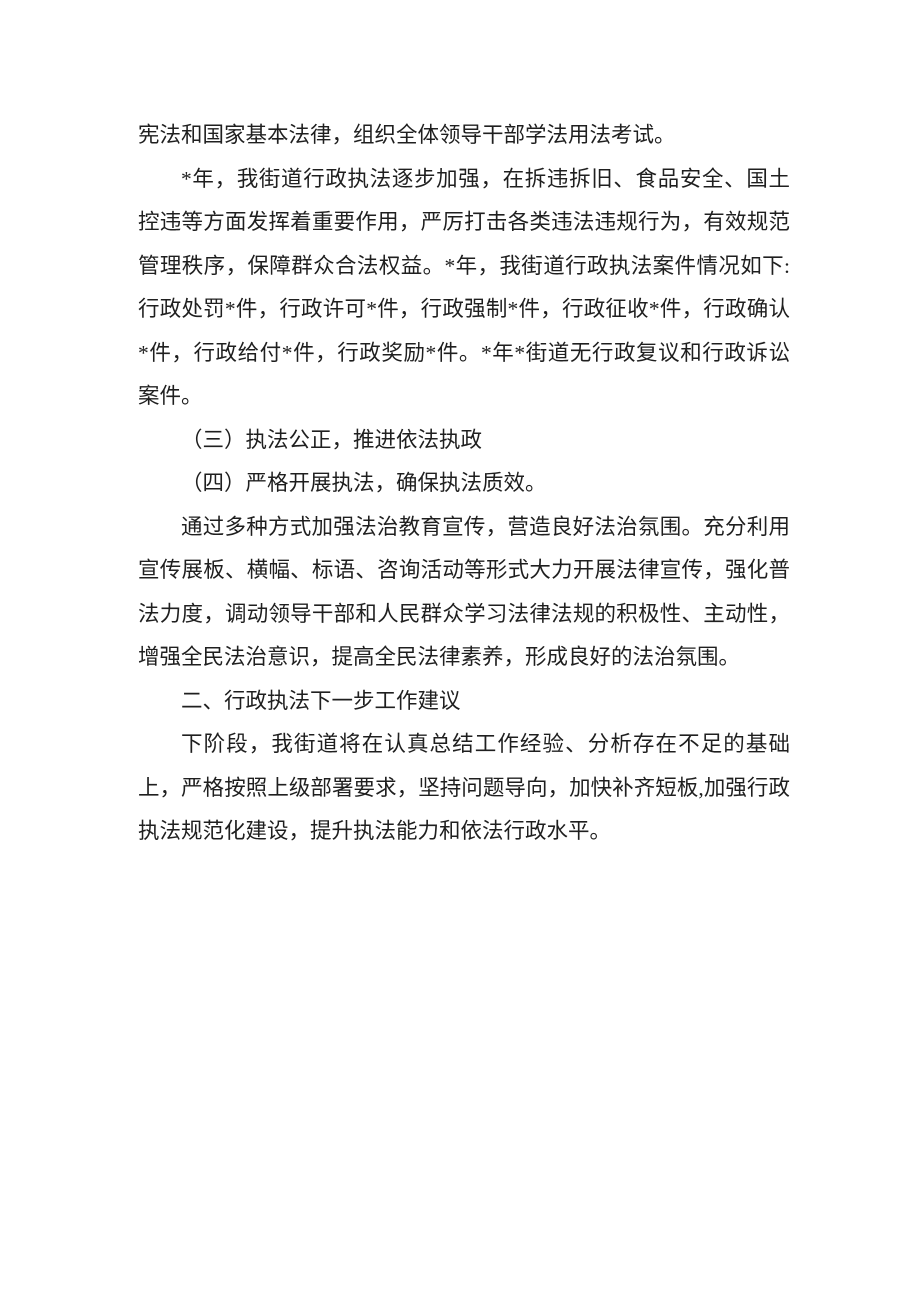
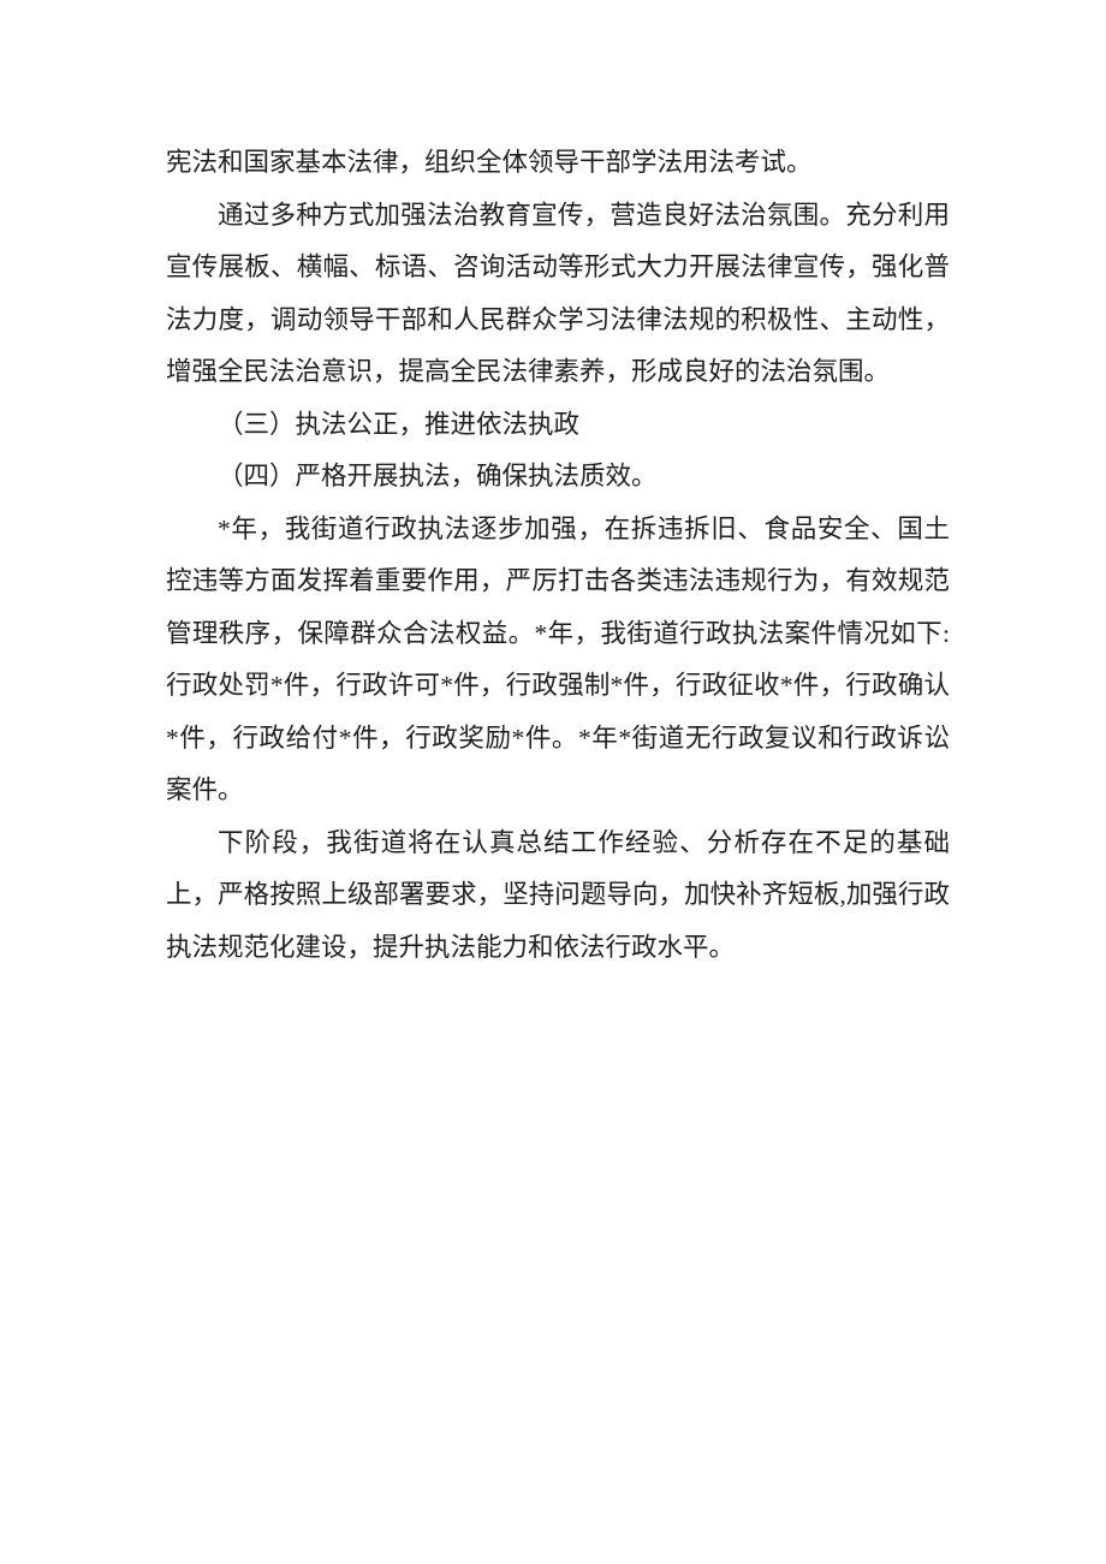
  宪法和国家基本法律，组织全体领导干部学法用法考试。
- *年，我街道行政执法逐步加强，在拆违拆旧、食品安全、国土控违等方面发挥着重要作用，严厉打击各类违法违规行为，有效规范管理秩序，保障群众合法权益。*年，我街道行政执法案件情况如下: 行政处罚*件，行政许可*件，行政强制*件，行政征收*件，行政确认*件，行政给付*件，行政奖励*件。*年*街道无行政复议和行政诉讼案件。
+ 通过多种方式加强法治教育宣传，营造良好法治氛围。充分利用宣传展板、横幅、标语、咨询活动等形式大力开展法律宣传，强化普法力度，调动领导干部和人民群众学习法律法规的积极性、主动性，增强全民法治意识，提高全民法律素养，形成良好的法治氛围。
  （三）执法公正，推进依法执政
  （四）严格开展执法，确保执法质效。
- 通过多种方式加强法治教育宣传，营造良好法治氛围。充分利用宣传展板、横幅、标语、咨询活动等形式大力开展法律宣传，强化普法力度，调动领导干部和人民群众学习法律法规的积极性、主动性，增强全民法治意识，提高全民法律素养，形成良好的法治氛围。
+ *年，我街道行政执法逐步加强，在拆违拆旧、食品安全、国土控违等方面发挥着重要作用，严厉打击各类违法违规行为，有效规范管理秩序，保障群众合法权益。*年，我街道行政执法案件情况如下: 行政处罚*件，行政许可*件，行政强制*件，行政征收*件，行政确认*件，行政给付*件，行政奖励*件。*年*街道无行政复议和行政诉讼案件。
- 二、行政执法下一步工作建议
  下阶段，我街道将在认真总结工作经验、分析存在不足的基础上，严格按照上级部署要求，坚持问题导向，加快补齐短板,加强行政执法规范化建设，提升执法能力和依法行政水平。
